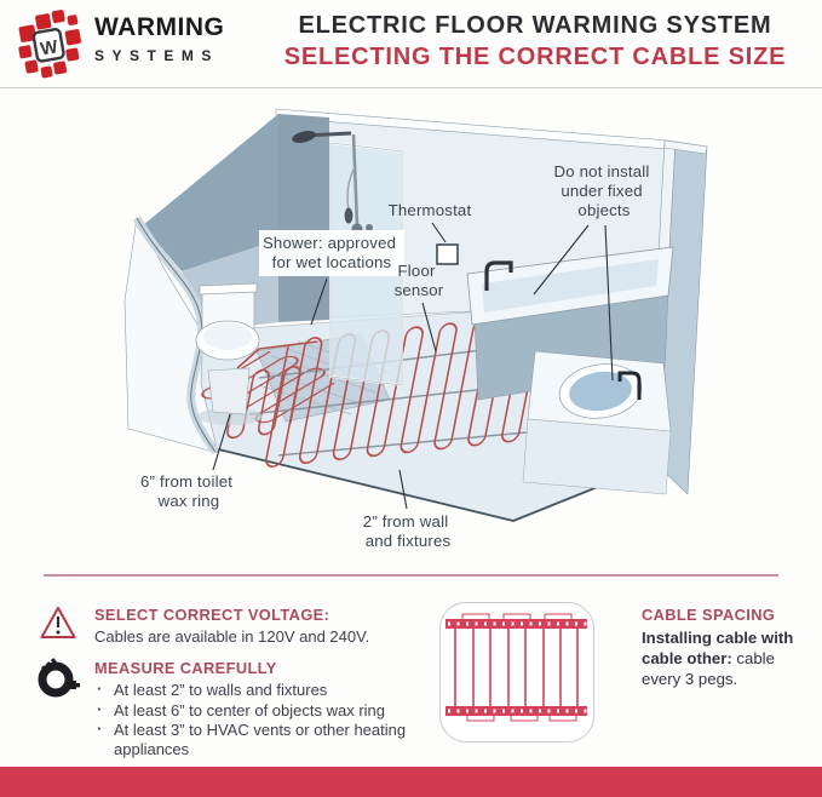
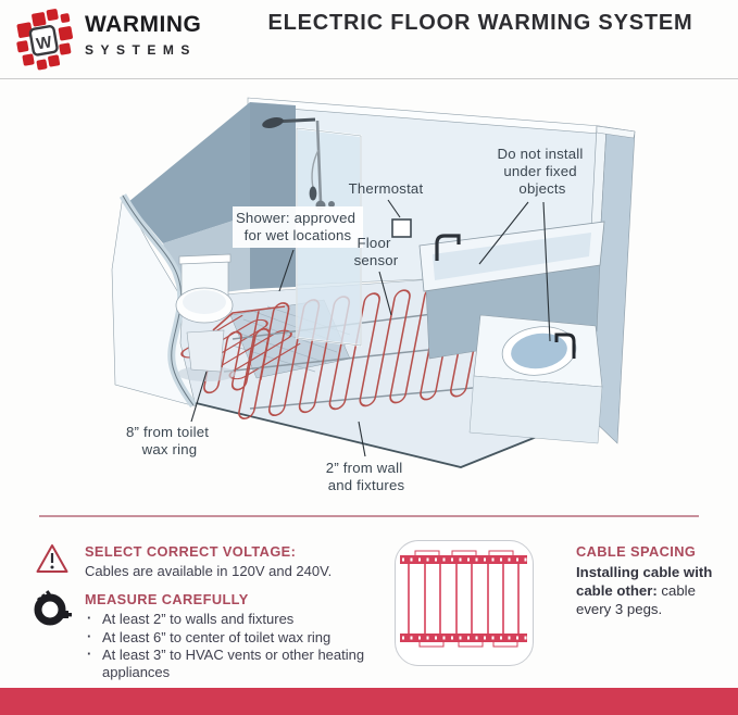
  WARMING
  SYSTEMS
  ELECTRIC FLOOR WARMING SYSTEM
- SELECTING THE CORRECT CABLE SIZE
  Shower: approved for wet locations
  Thermostat
  Floor sensor
  Do not install under fixed objects
- 6” from toilet wax ring
+ 8” from toilet wax ring
  2” from wall and fixtures
  SELECT CORRECT VOLTAGE:
  Cables are available in 120V and 240V.
  MEASURE CAREFULLY
  At least 2” to walls and fixtures
- At least 6” to center of objects wax ring
+ At least 6” to center of toilet wax ring
  At least 3” to HVAC vents or other heating appliances
  CABLE SPACING
  Installing cable with cable other: cable every 3 pegs.
